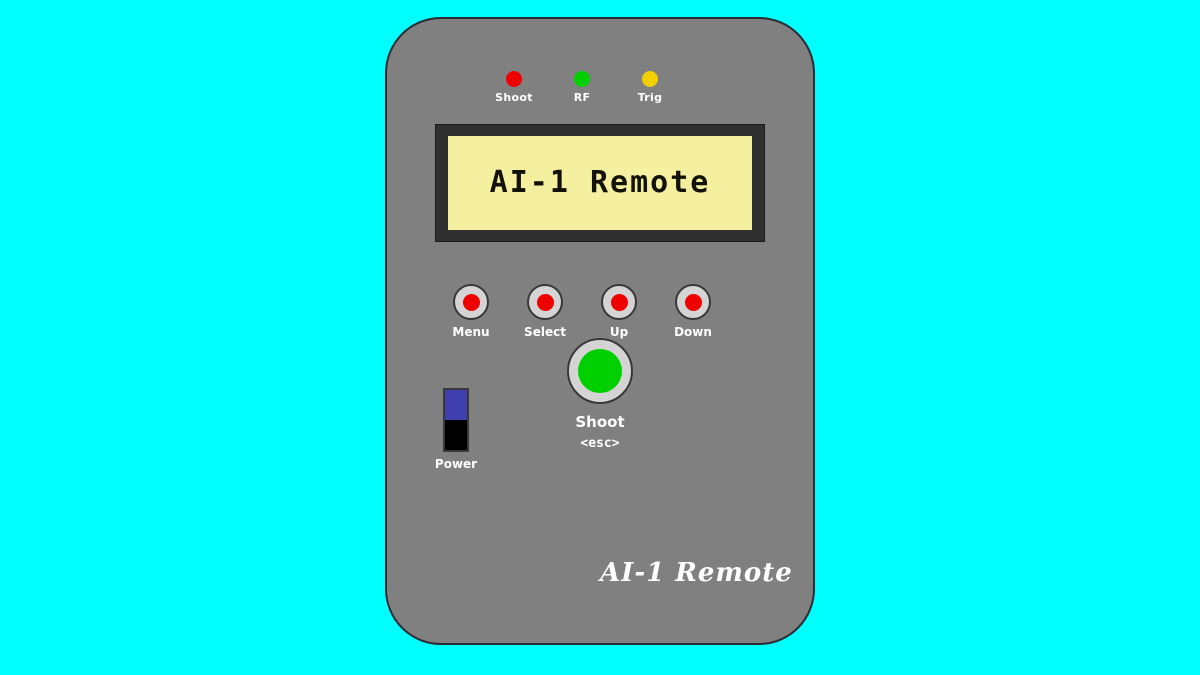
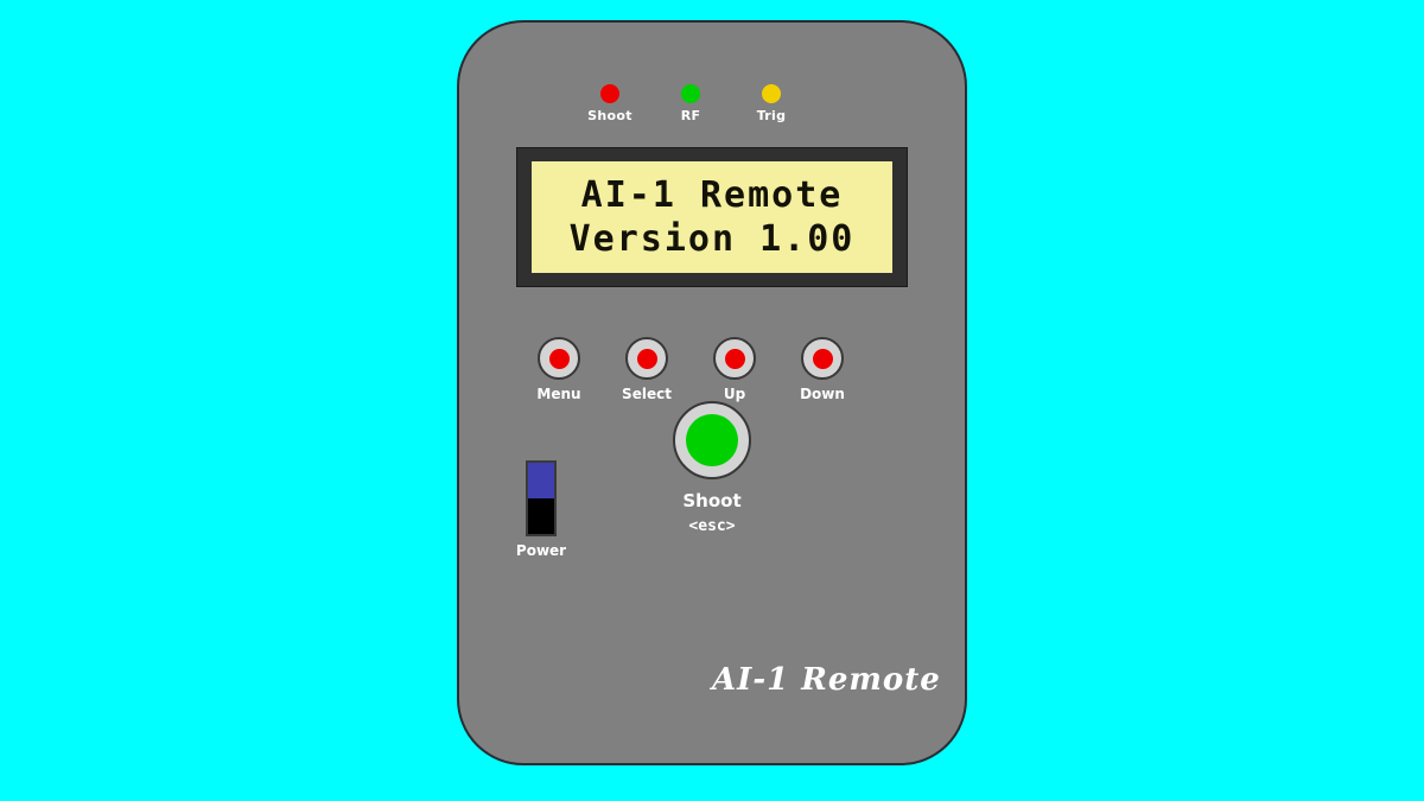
  Shoot
  RF
  Trig
  Menu
  Select
  Up
  Down
  AI-1 Remote
+ Version 1.00
  Shoot
  <esc>
  Power
  AI-1 Remote
